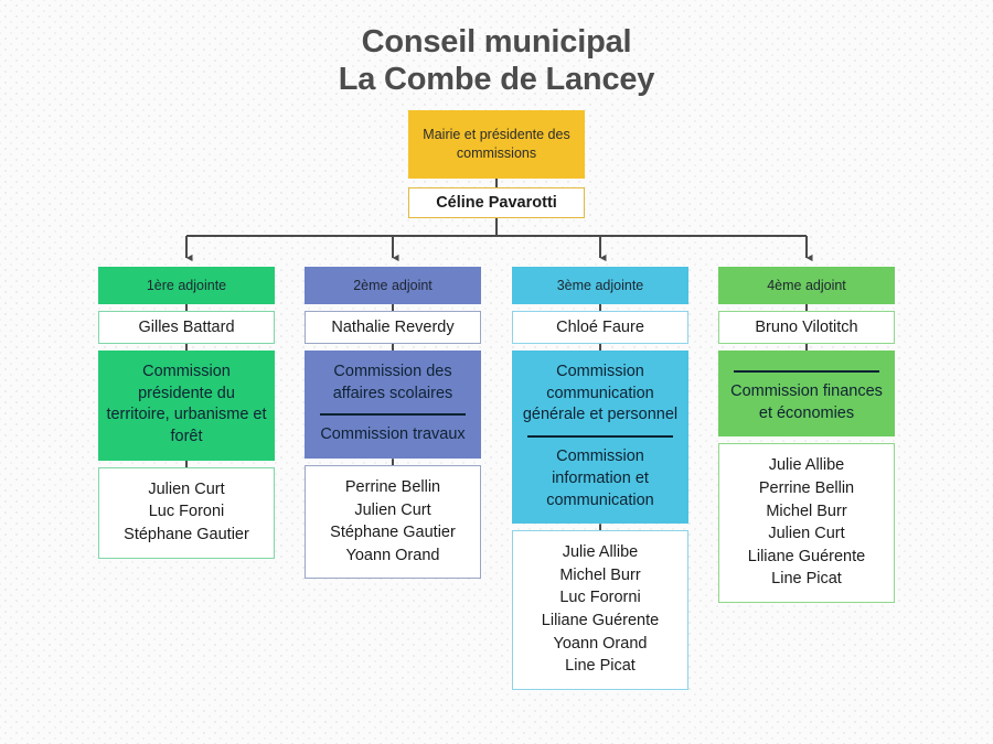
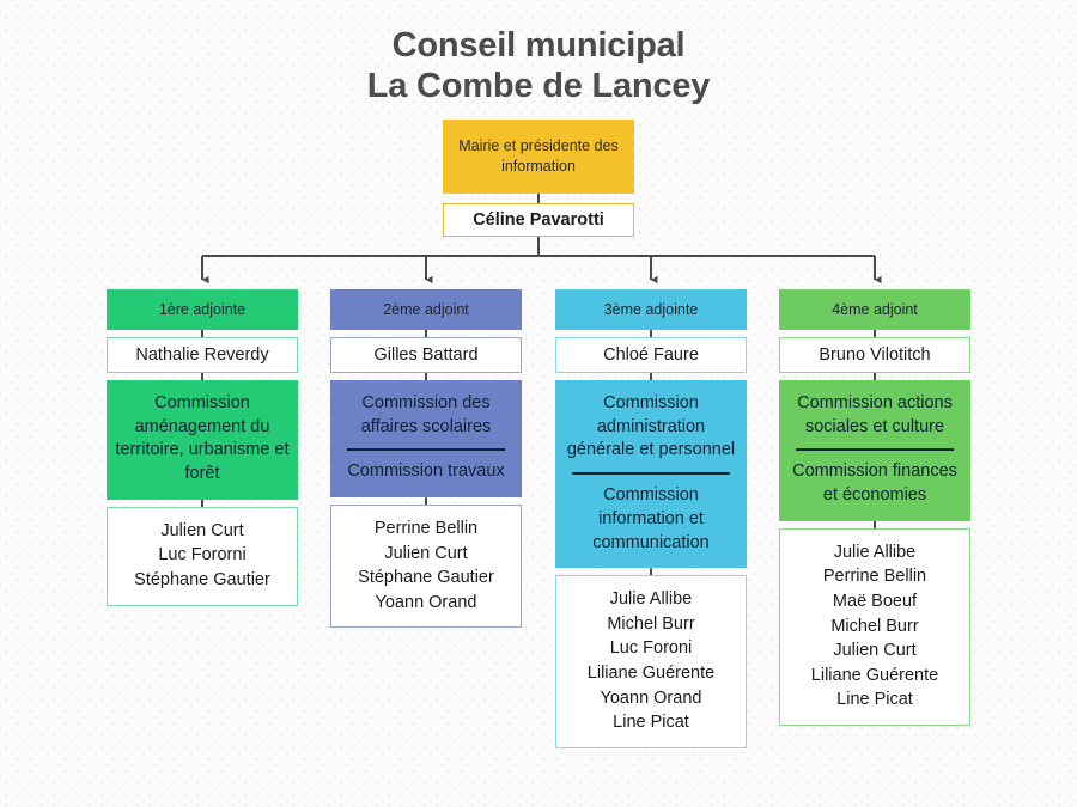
  Conseil municipal
  La Combe de Lancey
- Mairie et présidente des commissions
+ Mairie et présidente des information
  Céline Pavarotti
  1ère adjointe
- Gilles Battard
+ Nathalie Reverdy
- Commission présidente du territoire, urbanisme et forêt
+ Commission aménagement du territoire, urbanisme et forêt
  Julien Curt
- Luc Foroni
+ Luc Fororni
  Stéphane Gautier
  2ème adjoint
- Nathalie Reverdy
+ Gilles Battard
  Commission des affaires scolaires
  Commission travaux
  Perrine Bellin
  Julien Curt
  Stéphane Gautier
  Yoann Orand
  3ème adjointe
  Chloé Faure
- Commission communication générale et personnel
+ Commission administration générale et personnel
  Commission information et communication
  Julie Allibe
  Michel Burr
- Luc Fororni
+ Luc Foroni
  Liliane Guérente
  Yoann Orand
  Line Picat
  4ème adjoint
  Bruno Vilotitch
+ Commission actions sociales et culture
  Commission finances et économies
  Julie Allibe
  Perrine Bellin
+ Maë Boeuf
  Michel Burr
  Julien Curt
  Liliane Guérente
  Line Picat
